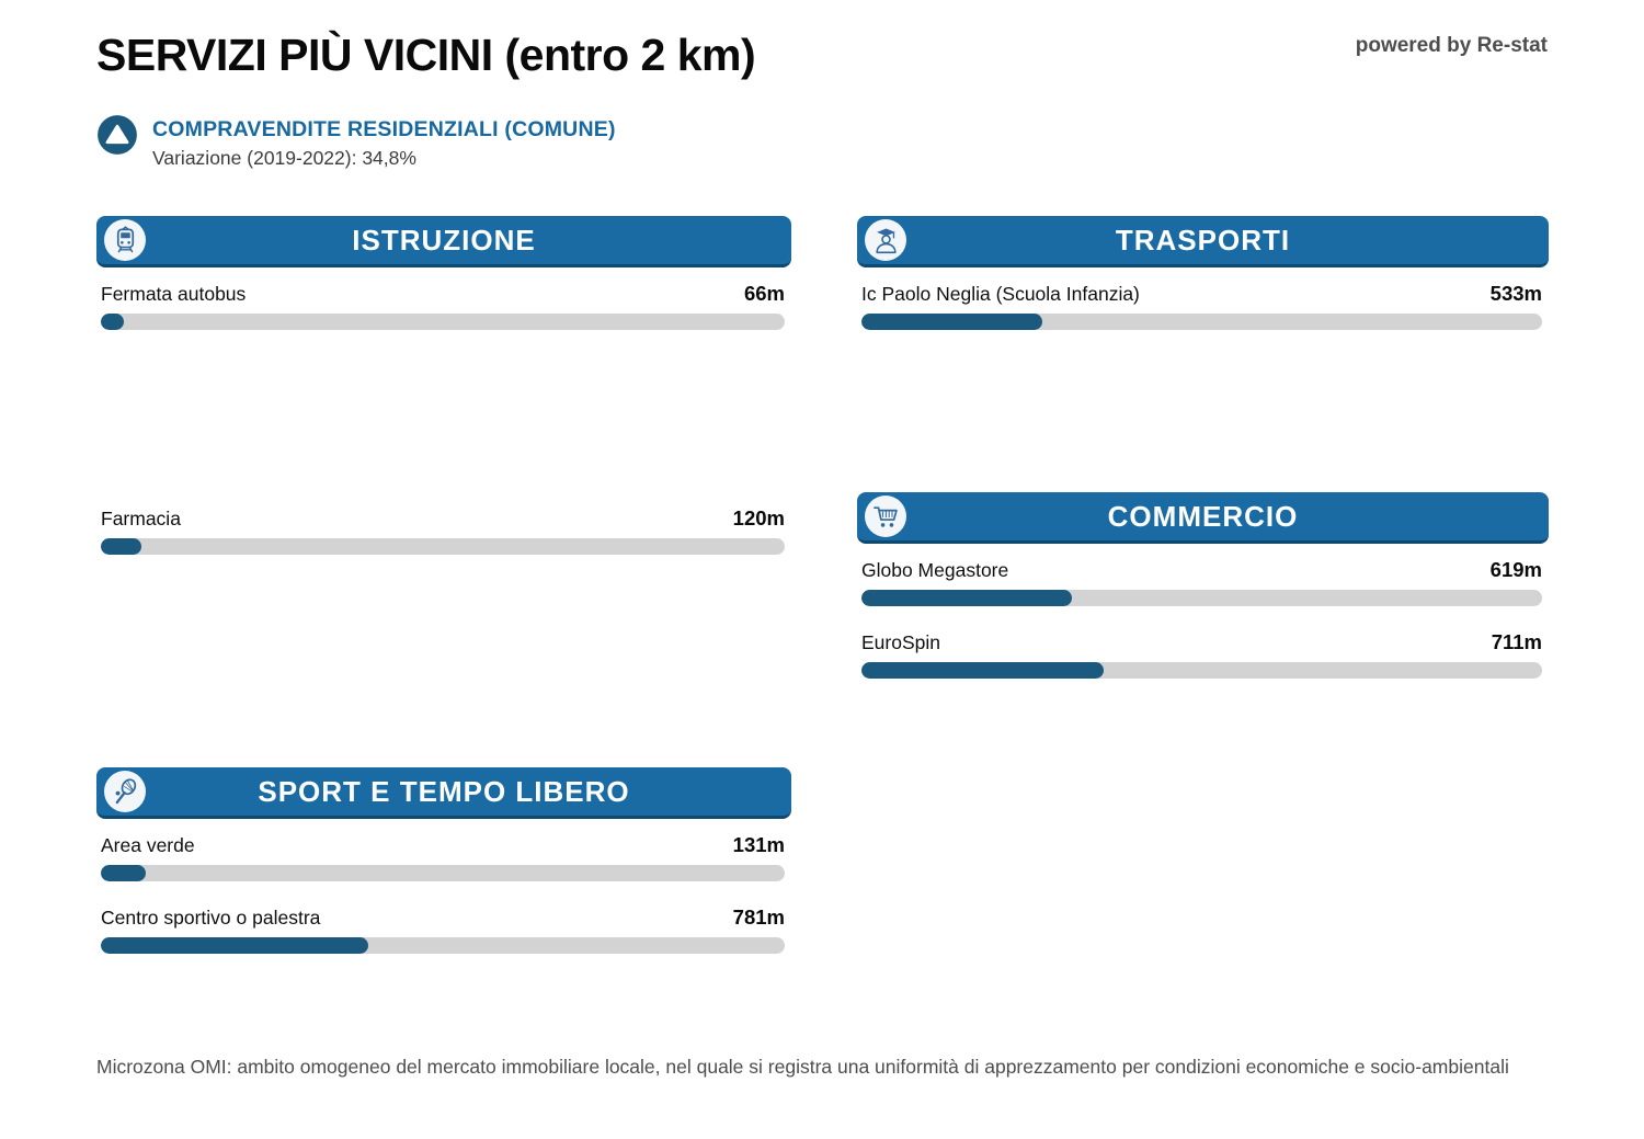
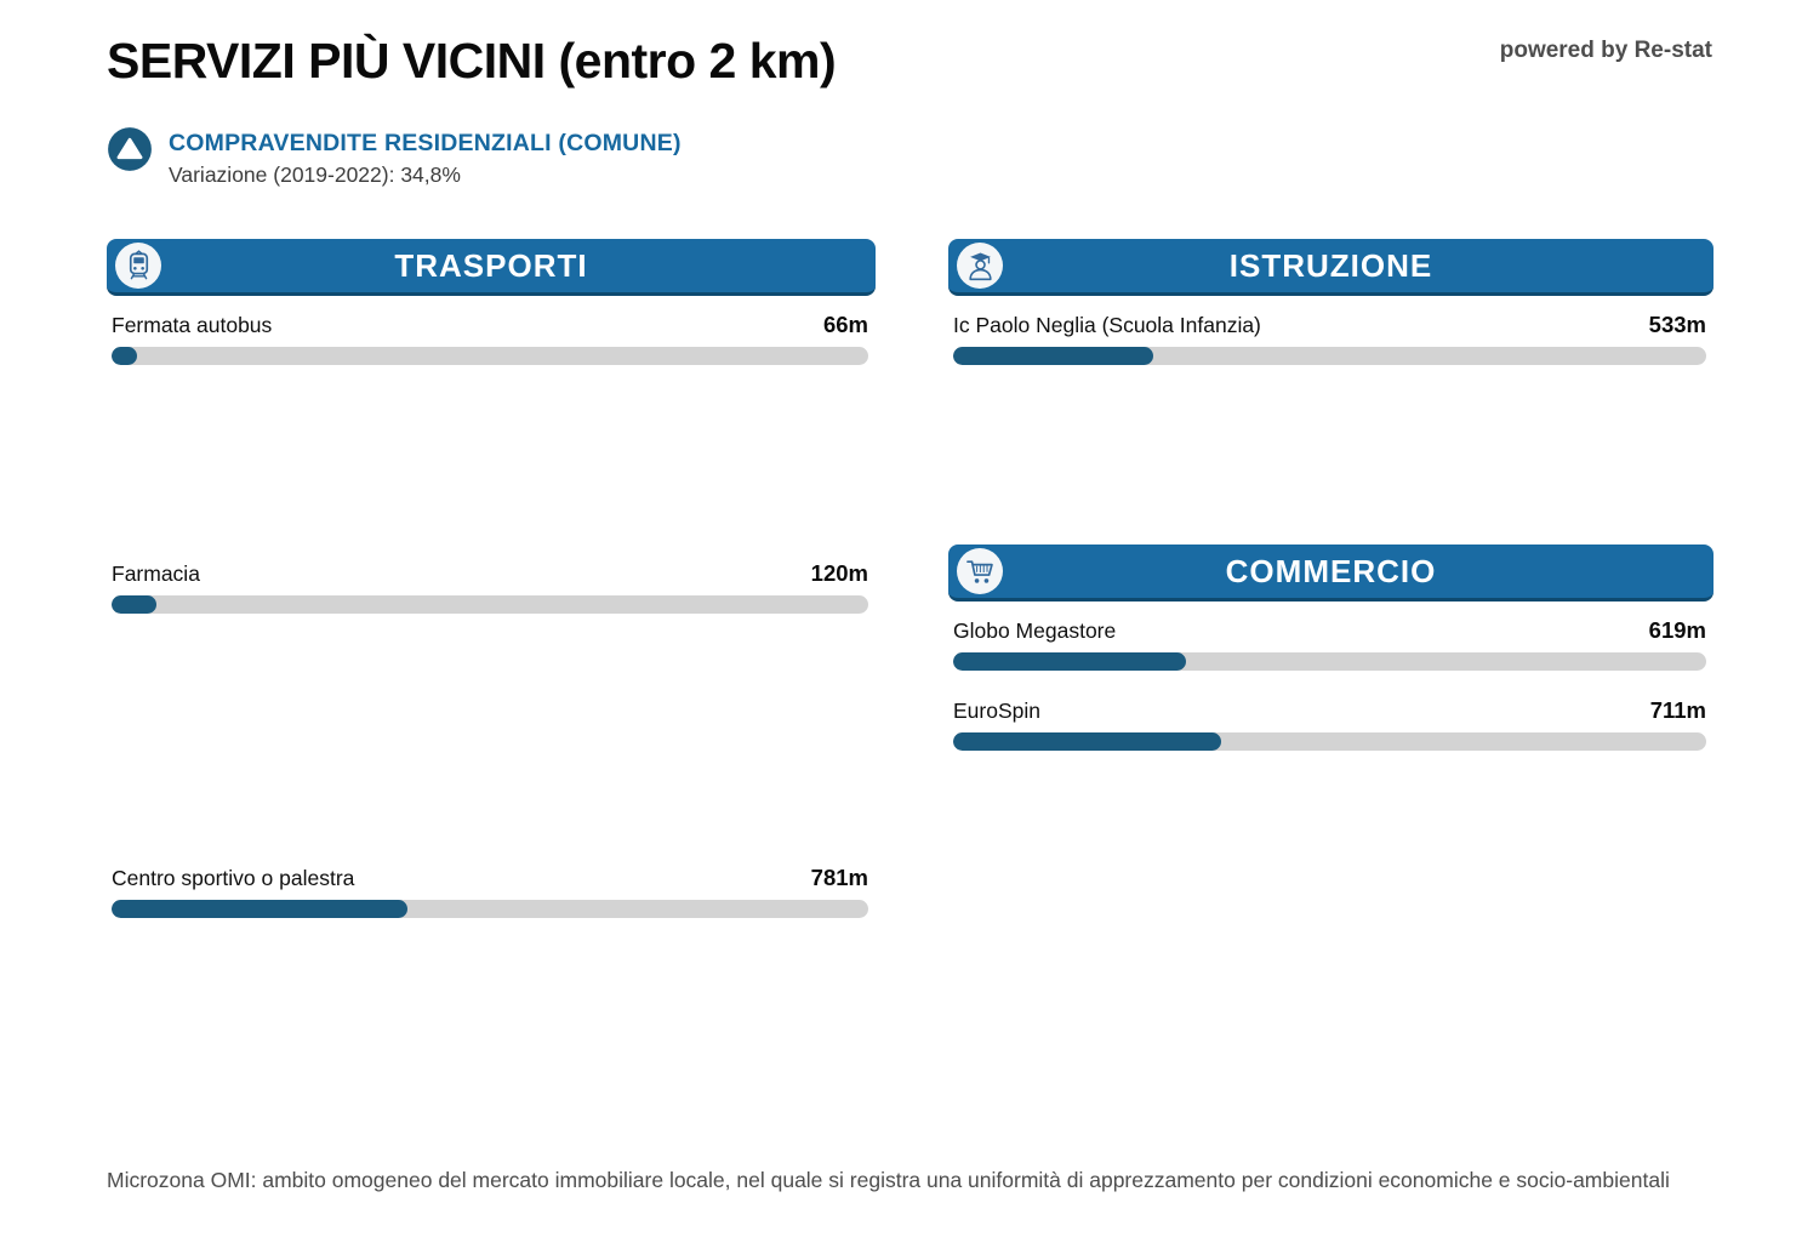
  SERVIZI PIÙ VICINI (entro 2 km)
  powered by Re-stat
  COMPRAVENDITE RESIDENZIALI (COMUNE)
  Variazione (2019-2022): 34,8%
- ISTRUZIONE
+ TRASPORTI
  Fermata autobus
  66m
- TRASPORTI
+ ISTRUZIONE
  Ic Paolo Neglia (Scuola Infanzia)
  533m
  Farmacia
  120m
  COMMERCIO
  Globo Megastore
  619m
  EuroSpin
  711m
- SPORT E TEMPO LIBERO
- Area verde
- 131m
  Centro sportivo o palestra
  781m
  Microzona OMI: ambito omogeneo del mercato immobiliare locale, nel quale si registra una uniformità di apprezzamento per condizioni economiche e socio-ambientali
